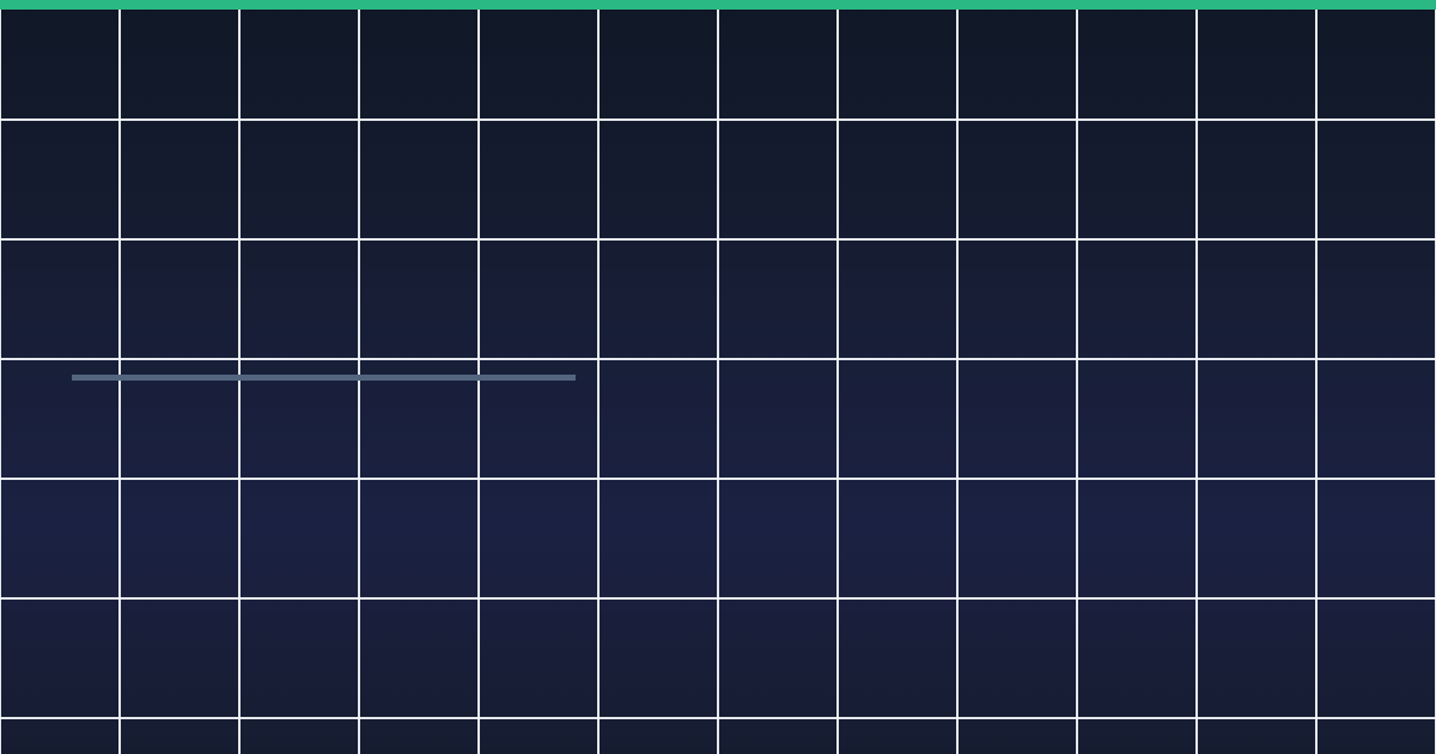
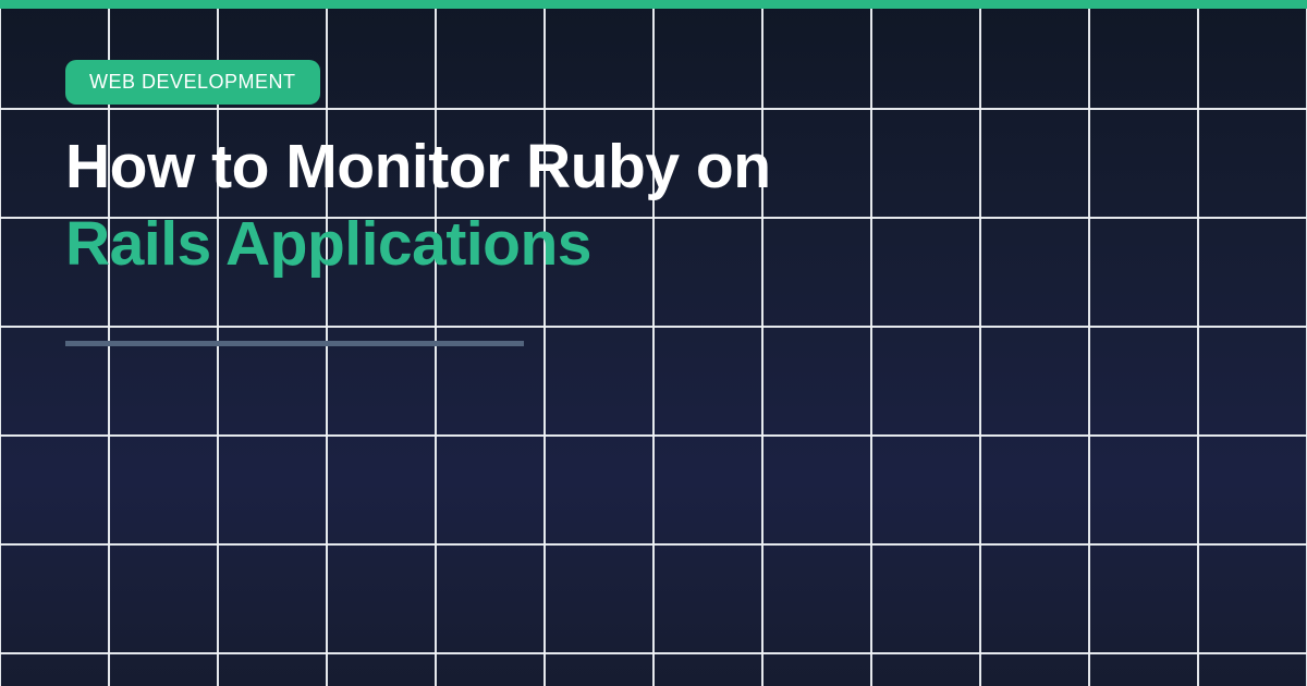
+ WEB DEVELOPMENT
+ How to Monitor Ruby on
+ Rails Applications
